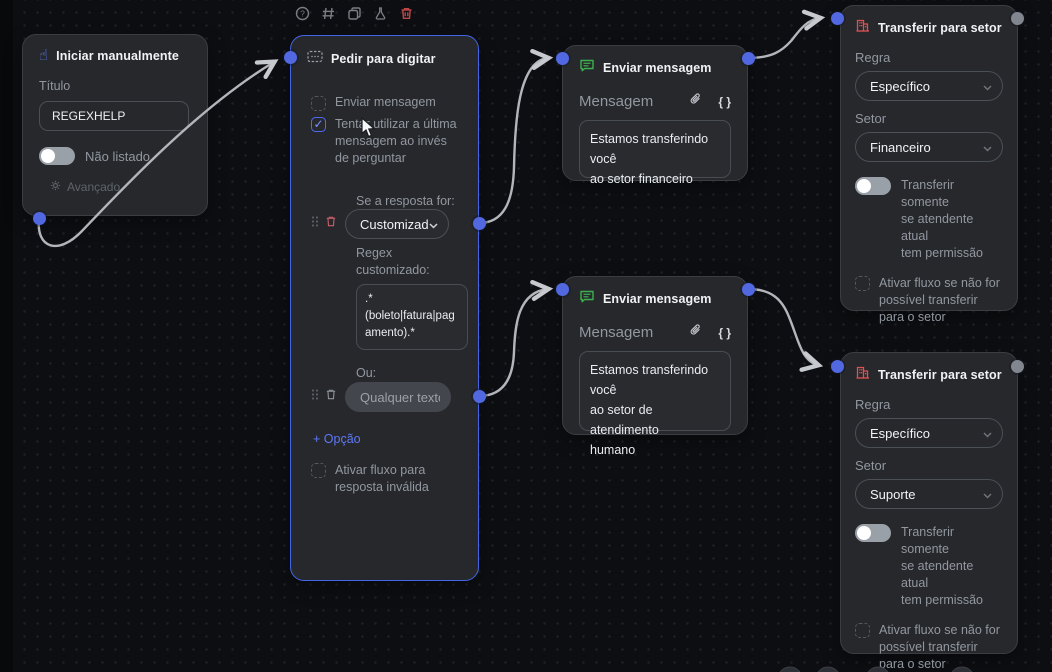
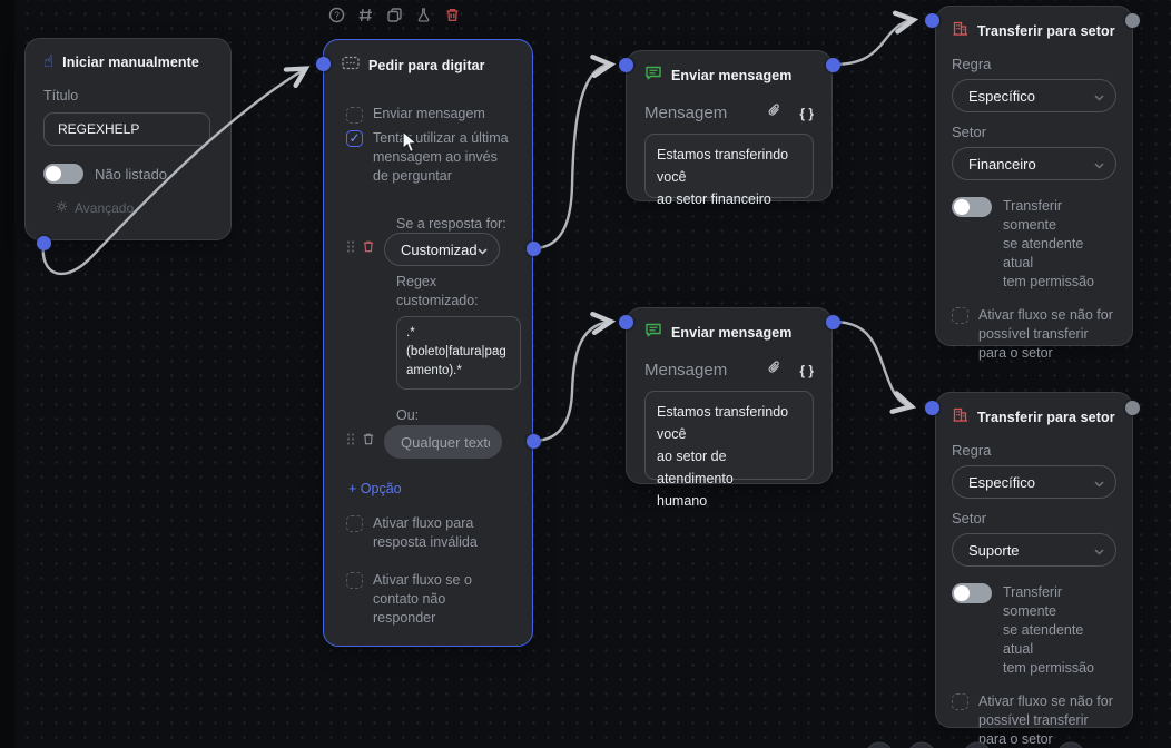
  ?
  ☝
  Iniciar manualmente
  Título
  REGEXHELP
  Não listado
  Avançado
  Pedir para digitar
  Enviar mensagem
  Tent utilizar a última
  mensagem ao invés
  de perguntar
  Se a resposta for:
  Customizad
  Regex
  customizado:
  .*
  (boleto|fatura|pagamento).*
  Ou:
  Qualquer text
  + Opção
  Ativar fluxo para
  resposta inválida
+ Ativar fluxo se o
+ contato não
+ responder
  Enviar mensagem
  Mensagem
  { }
  Estamos transferindo você
  ao setor financeiro
  Enviar mensagem
  Mensagem
  { }
  Estamos transferindo você
  ao setor de atendimento
  humano
  Transferir para setor
  Regra
  Específico
  Setor
  Financeiro
  Transferir somente
  se atendente atual
  tem permissão
  Ativar fluxo se não for
  possível transferir
  para o setor
  Transferir para setor
  Regra
  Específico
  Setor
  Suporte
  Transferir somente
  se atendente atual
  tem permissão
  Ativar fluxo se não for
  possível transferir
  para o setor
